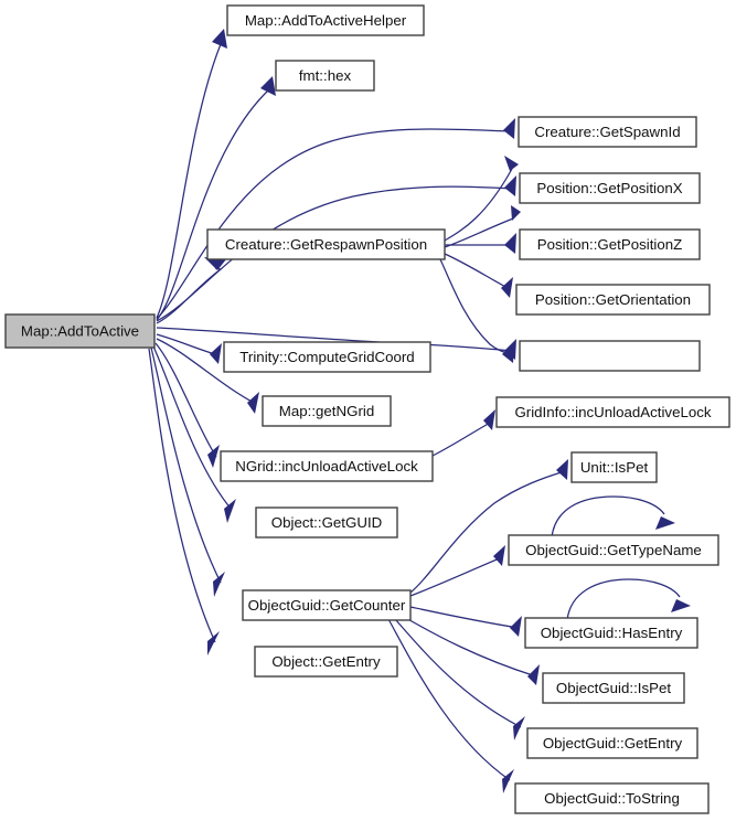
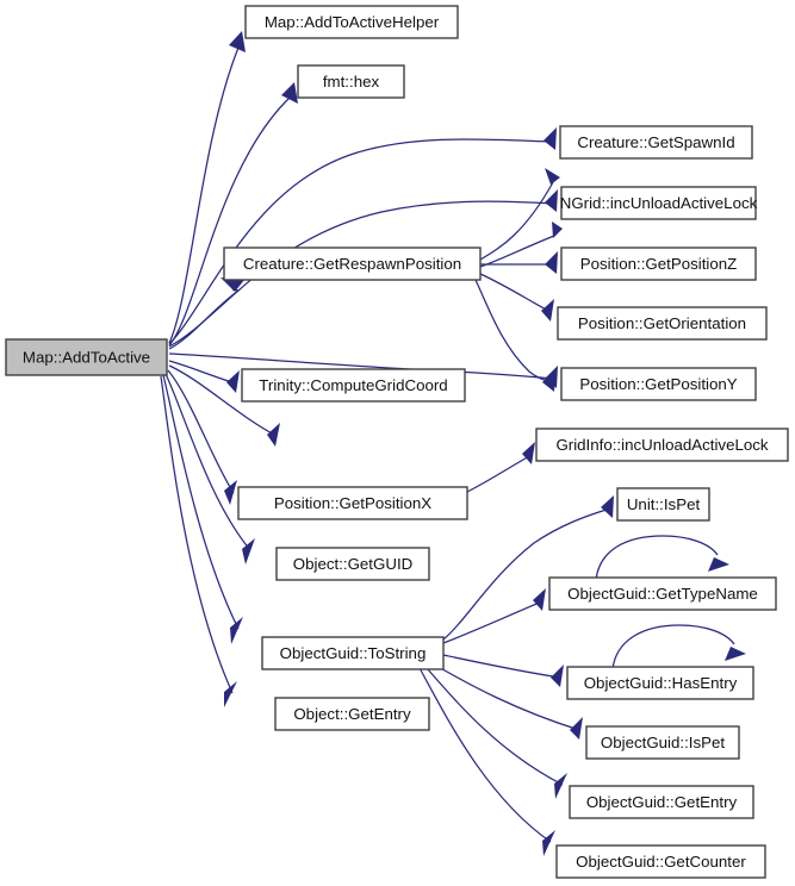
  Map::AddToActive
  Map::AddToActiveHelper
  fmt::hex
  Creature::GetSpawnId
- Position::GetPositionX
+ NGrid::incUnloadActiveLock
  Creature::GetRespawnPosition
  Position::GetPositionZ
  Position::GetOrientation
+ Position::GetPositionY
  Trinity::ComputeGridCoord
- Map::getNGrid
  GridInfo::incUnloadActiveLock
- NGrid::incUnloadActiveLock
+ Position::GetPositionX
  Unit::IsPet
  Object::GetGUID
  ObjectGuid::GetTypeName
- ObjectGuid::GetCounter
+ ObjectGuid::ToString
  ObjectGuid::HasEntry
  Object::GetEntry
  ObjectGuid::IsPet
  ObjectGuid::GetEntry
- ObjectGuid::ToString
+ ObjectGuid::GetCounter
